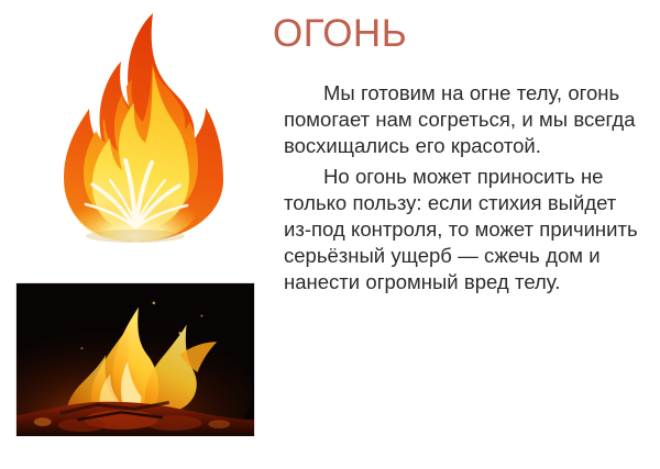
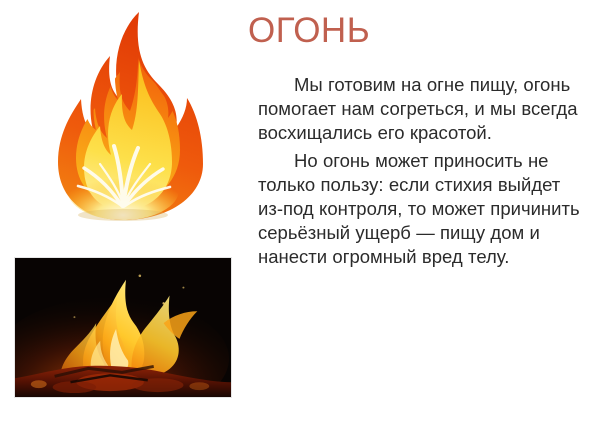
  ОГОНЬ
- Мы готовим на огне телу, огонь помогает нам согреться, и мы всегда восхищались его красотой.
+ Мы готовим на огне пищу, огонь помогает нам согреться, и мы всегда восхищались его красотой.
- Но огонь может приносить не только пользу: если стихия выйдет из-под контроля, то может причинить серьёзный ущерб — сжечь дом и нанести огромный вред телу.
+ Но огонь может приносить не только пользу: если стихия выйдет из-под контроля, то может причинить серьёзный ущерб — пищу дом и нанести огромный вред телу.
